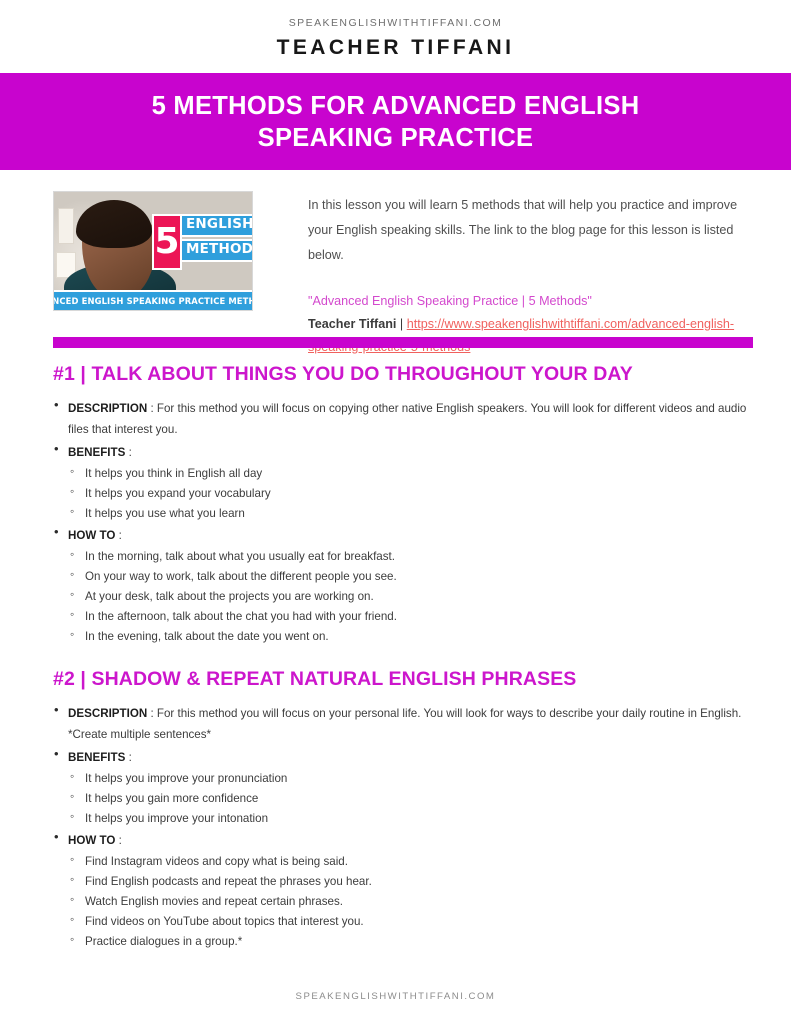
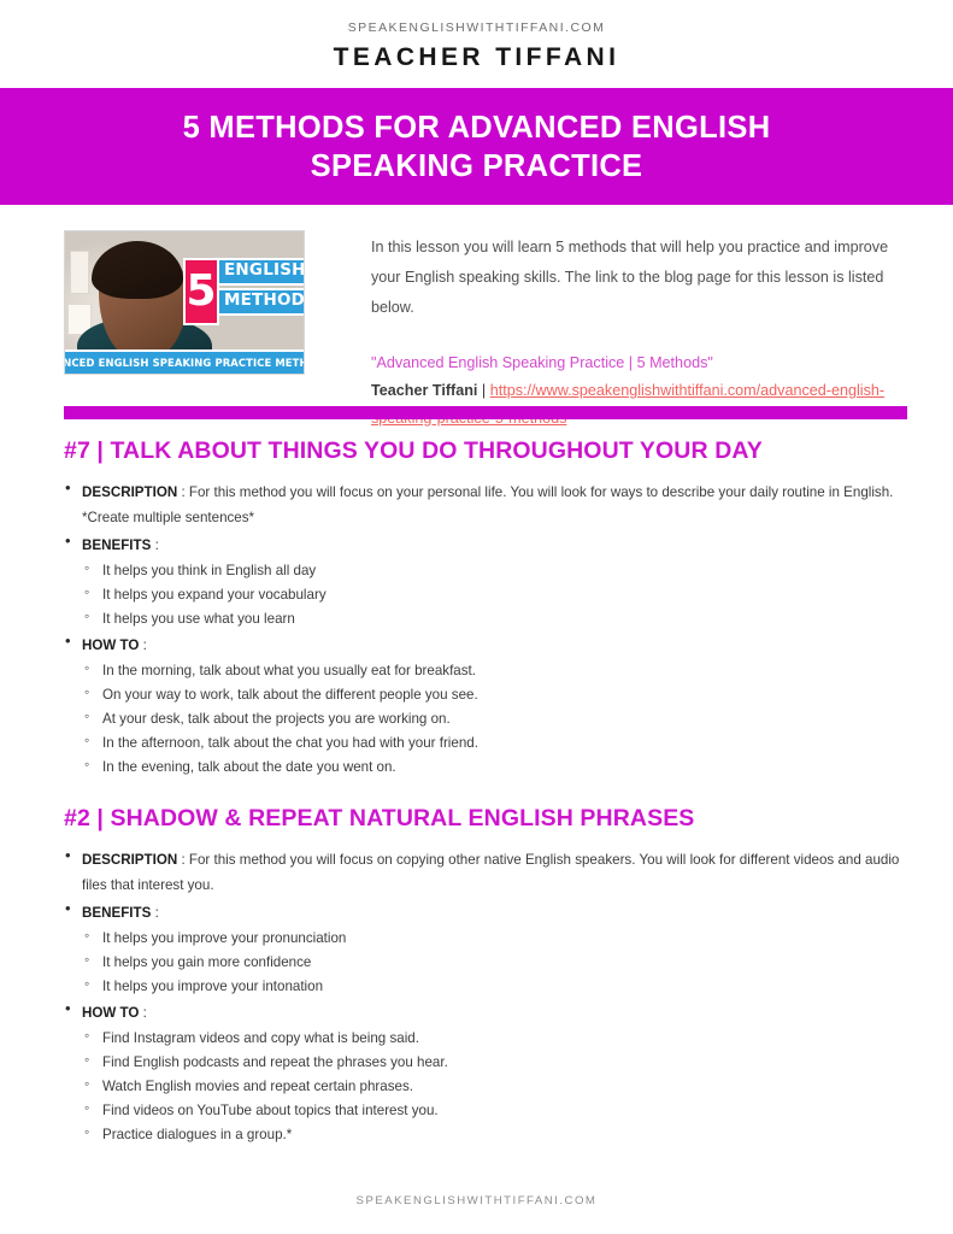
  SPEAKENGLISHWITHTIFFANI.COM
  TEACHER TIFFANI
  5 METHODS FOR ADVANCED ENGLISH
  SPEAKING PRACTICE
  5
  ENGLISH
  METHOD
  NCED ENGLISH SPEAKING PRACTICE MET
  In this lesson you will learn 5 methods that will help you practice and improve your English speaking skills. The link to the blog page for this lesson is listed below.
  "Advanced English Speaking Practice | 5 Methods"
  Teacher Tiffani | https://www.speakenglishwithtiffani.com/advanced-english-
- #1 | TALK ABOUT THINGS YOU DO THROUGHOUT YOUR DAY
+ #7 | TALK ABOUT THINGS YOU DO THROUGHOUT YOUR DAY
- DESCRIPTION : For this method you will focus on copying other native English speakers. You will look for different videos and audio files that interest you.
+ DESCRIPTION : For this method you will focus on your personal life. You will look for ways to describe your daily routine in English. *Create multiple sentences*
  BENEFITS :
  It helps you think in English all day
  It helps you expand your vocabulary
  It helps you use what you learn
  HOW TO :
  In the morning, talk about what you usually eat for breakfast.
  On your way to work, talk about the different people you see.
  At your desk, talk about the projects you are working on.
  In the afternoon, talk about the chat you had with your friend.
  In the evening, talk about the date you went on.
  #2 | SHADOW & REPEAT NATURAL ENGLISH PHRASES
- DESCRIPTION : For this method you will focus on your personal life. You will look for ways to describe your daily routine in English. *Create multiple sentences*
+ DESCRIPTION : For this method you will focus on copying other native English speakers. You will look for different videos and audio files that interest you.
  BENEFITS :
  It helps you improve your pronunciation
  It helps you gain more confidence
  It helps you improve your intonation
  HOW TO :
  Find Instagram videos and copy what is being said.
  Find English podcasts and repeat the phrases you hear.
  Watch English movies and repeat certain phrases.
  Find videos on YouTube about topics that interest you.
  Practice dialogues in a group.*
  SPEAKENGLISHWITHTIFFANI.COM
